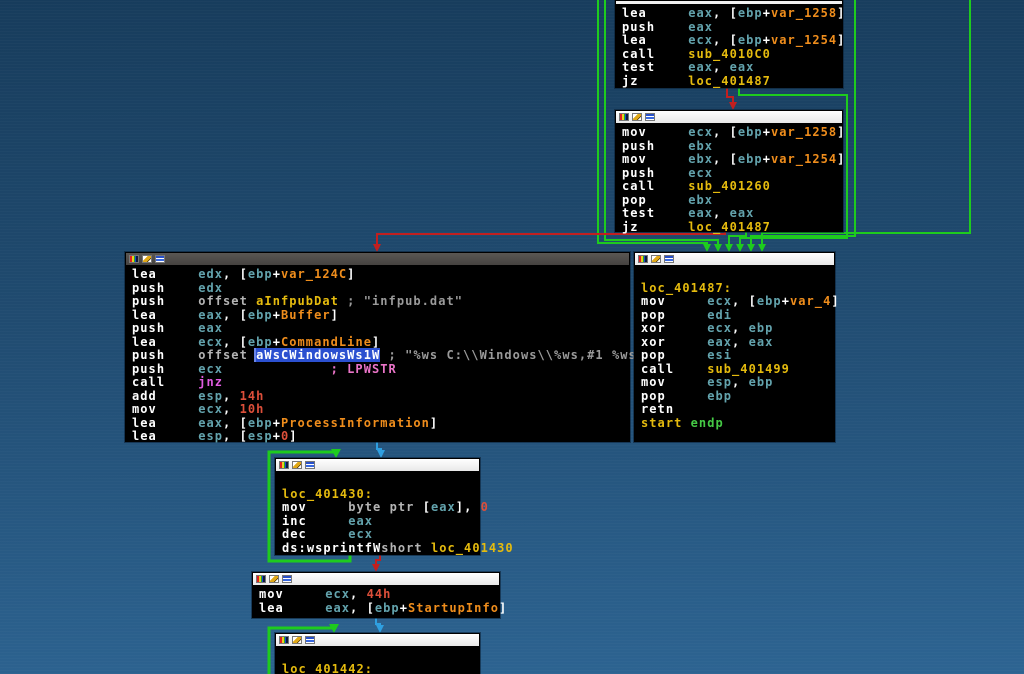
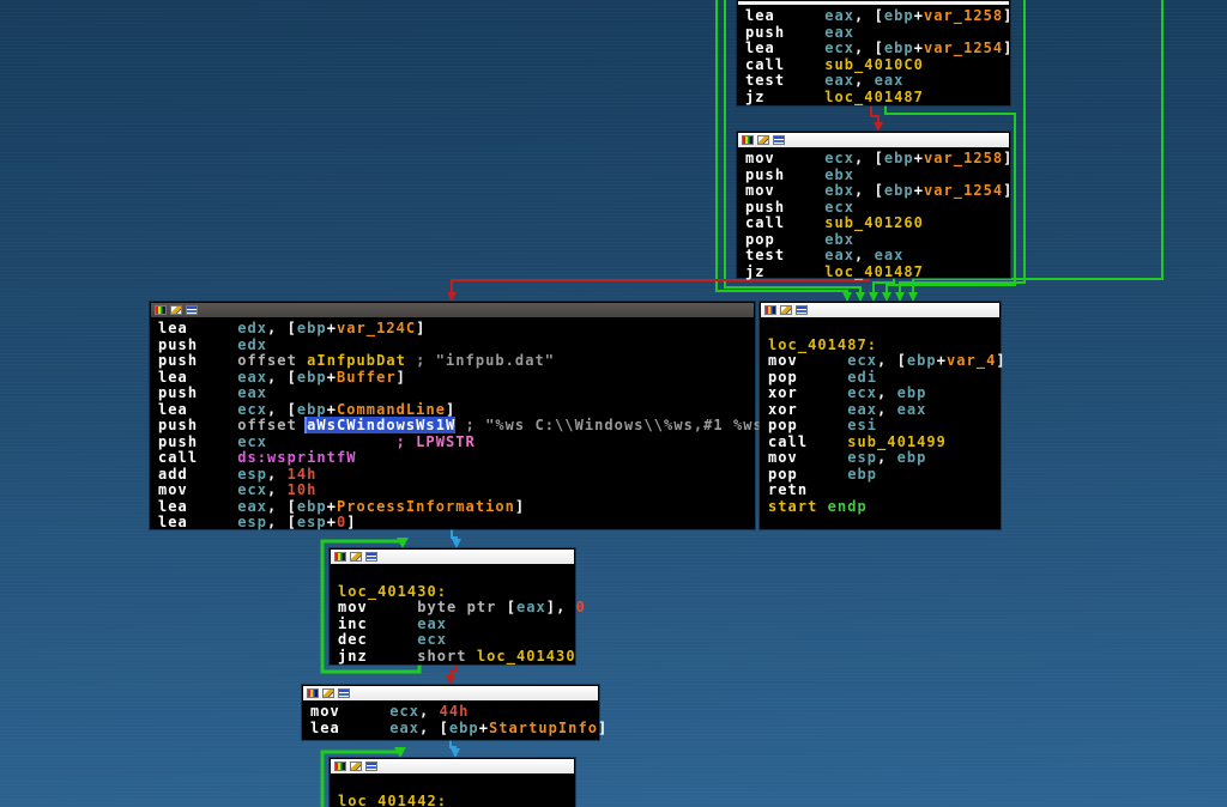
  lea eax, [ebp+var_1258]
  push eax
  lea ecx, [ebp+var_1254]
  call sub_4010C0
  test eax, eax
  jz loc_401487
  mov ecx, [ebp+var_1258]
  push ebx
  mov ebx, [ebp+var_1254]
  push ecx
  call sub_401260
  pop ebx
  test eax, eax
  jz loc_401487
  lea edx, [ebp+var_124C]
  push edx
  push offset aInfpubDat ; "infpub.dat"
  lea eax, [ebp+Buffer]
  push eax
  lea ecx, [ebp+CommandLine]
  push offset aWsCWindowsWs1W ; "%ws C:\\Windows\\%ws,#1 %ws
  push ecx ; LPWSTR
- call jnz
+ call ds:wsprintfW
  add esp, 14h
  mov ecx, 10h
  lea eax, [ebp+ProcessInformation]
  lea esp, [esp+0]
  loc_401487:
  mov ecx, [ebp+var_4]
  pop edi
  xor ecx, ebp
  xor eax, eax
  pop esi
  call sub_401499
  mov esp, ebp
  pop ebp
  retn
  start endp
  loc_401430:
  mov byte ptr [eax], 0
  inc eax
  dec ecx
- ds:wsprintfWshort loc_401430
+ jnz short loc_401430
  mov ecx, 44h
  lea eax, [ebp+StartupInfo]
  loc_401442:
